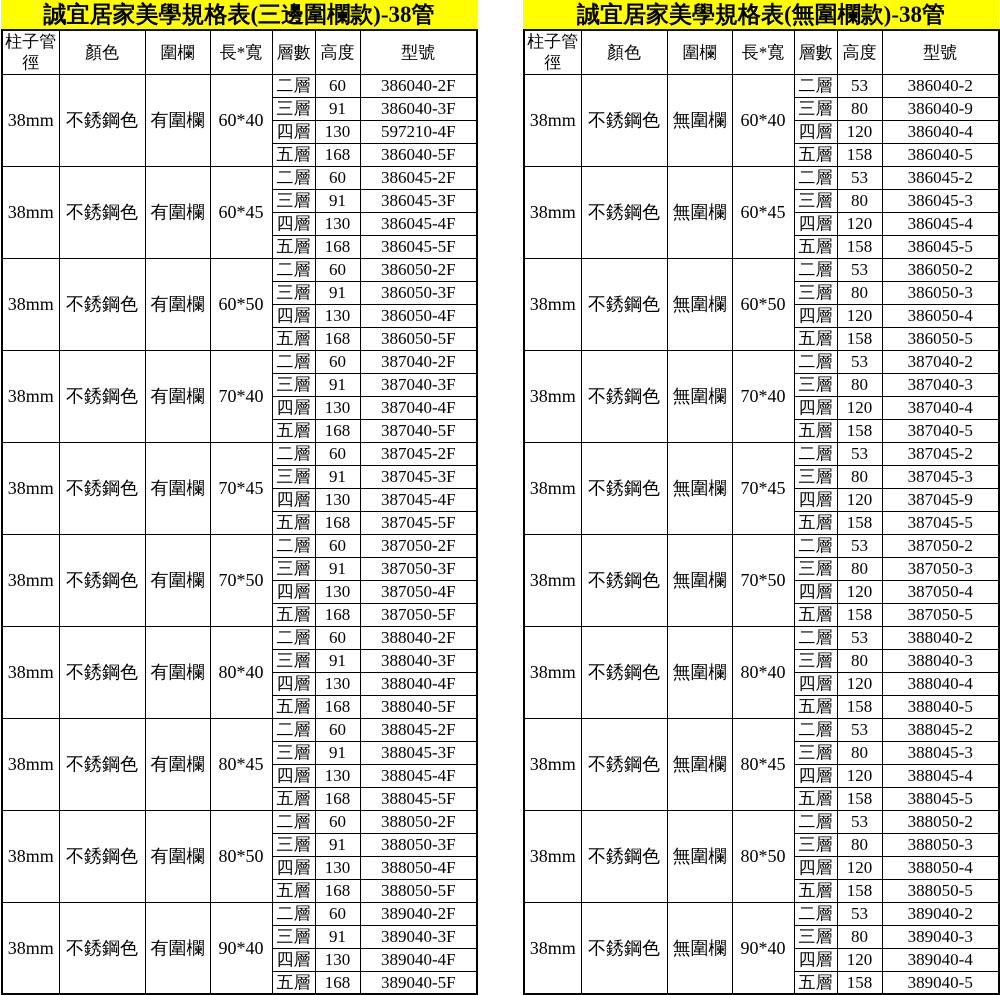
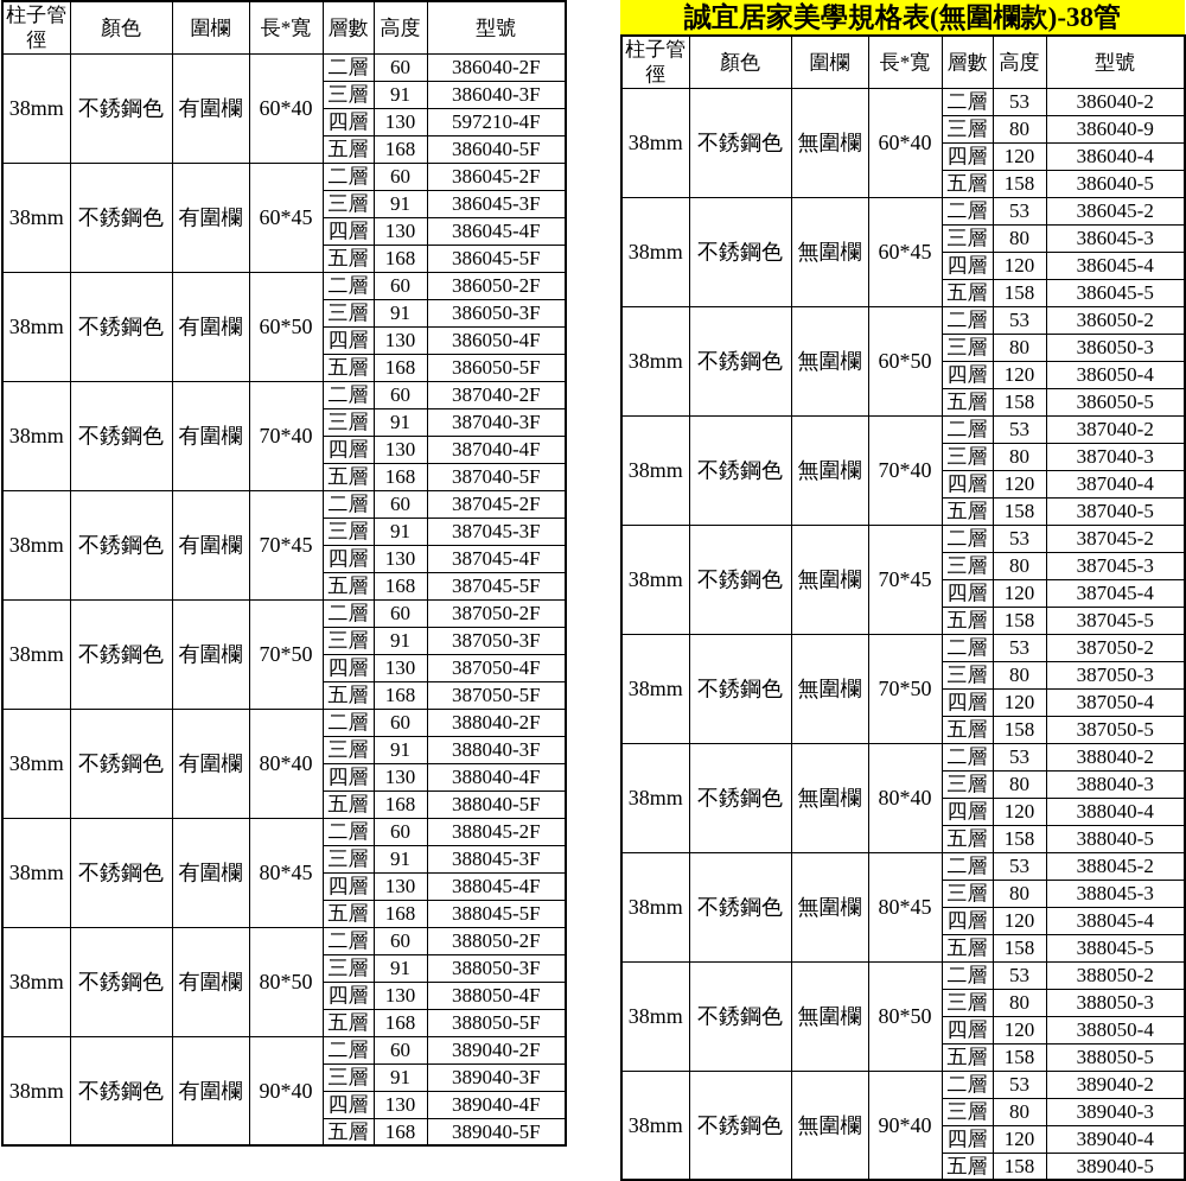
- 誠宜居家美學規格表(三邊圍欄款)-38管
  柱子管徑	顏色	圍欄	長*寬	層數	高度	型號
  38mm	不銹鋼色	有圍欄	60*40	二層	60	386040-2F
  三層	91	386040-3F
  四層	130	597210-4F
  五層	168	386040-5F
  38mm	不銹鋼色	有圍欄	60*45	二層	60	386045-2F
  三層	91	386045-3F
  四層	130	386045-4F
  五層	168	386045-5F
  38mm	不銹鋼色	有圍欄	60*50	二層	60	386050-2F
  三層	91	386050-3F
  四層	130	386050-4F
  五層	168	386050-5F
  38mm	不銹鋼色	有圍欄	70*40	二層	60	387040-2F
  三層	91	387040-3F
  四層	130	387040-4F
  五層	168	387040-5F
  38mm	不銹鋼色	有圍欄	70*45	二層	60	387045-2F
  三層	91	387045-3F
  四層	130	387045-4F
  五層	168	387045-5F
  38mm	不銹鋼色	有圍欄	70*50	二層	60	387050-2F
  三層	91	387050-3F
  四層	130	387050-4F
  五層	168	387050-5F
  38mm	不銹鋼色	有圍欄	80*40	二層	60	388040-2F
  三層	91	388040-3F
  四層	130	388040-4F
  五層	168	388040-5F
  38mm	不銹鋼色	有圍欄	80*45	二層	60	388045-2F
  三層	91	388045-3F
  四層	130	388045-4F
  五層	168	388045-5F
  38mm	不銹鋼色	有圍欄	80*50	二層	60	388050-2F
  三層	91	388050-3F
  四層	130	388050-4F
  五層	168	388050-5F
  38mm	不銹鋼色	有圍欄	90*40	二層	60	389040-2F
  三層	91	389040-3F
  四層	130	389040-4F
  五層	168	389040-5F
  誠宜居家美學規格表(無圍欄款)-38管
  柱子管徑	顏色	圍欄	長*寬	層數	高度	型號
  38mm	不銹鋼色	無圍欄	60*40	二層	53	386040-2
  三層	80	386040-9
  四層	120	386040-4
  五層	158	386040-5
  38mm	不銹鋼色	無圍欄	60*45	二層	53	386045-2
  三層	80	386045-3
  四層	120	386045-4
  五層	158	386045-5
  38mm	不銹鋼色	無圍欄	60*50	二層	53	386050-2
  三層	80	386050-3
  四層	120	386050-4
  五層	158	386050-5
  38mm	不銹鋼色	無圍欄	70*40	二層	53	387040-2
  三層	80	387040-3
  四層	120	387040-4
  五層	158	387040-5
  38mm	不銹鋼色	無圍欄	70*45	二層	53	387045-2
  三層	80	387045-3
- 四層	120	387045-9
+ 四層	120	387045-4
  五層	158	387045-5
  38mm	不銹鋼色	無圍欄	70*50	二層	53	387050-2
  三層	80	387050-3
  四層	120	387050-4
  五層	158	387050-5
  38mm	不銹鋼色	無圍欄	80*40	二層	53	388040-2
  三層	80	388040-3
  四層	120	388040-4
  五層	158	388040-5
  38mm	不銹鋼色	無圍欄	80*45	二層	53	388045-2
  三層	80	388045-3
  四層	120	388045-4
  五層	158	388045-5
  38mm	不銹鋼色	無圍欄	80*50	二層	53	388050-2
  三層	80	388050-3
  四層	120	388050-4
  五層	158	388050-5
  38mm	不銹鋼色	無圍欄	90*40	二層	53	389040-2
  三層	80	389040-3
  四層	120	389040-4
  五層	158	389040-5
